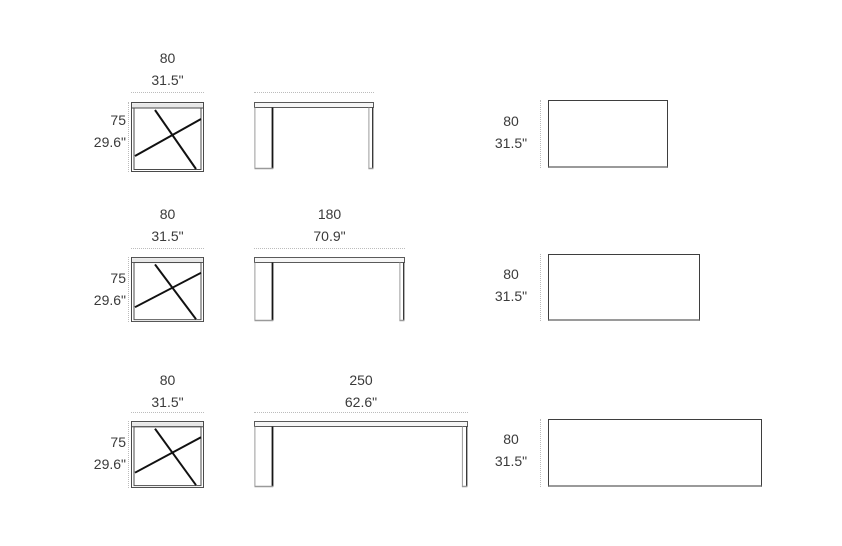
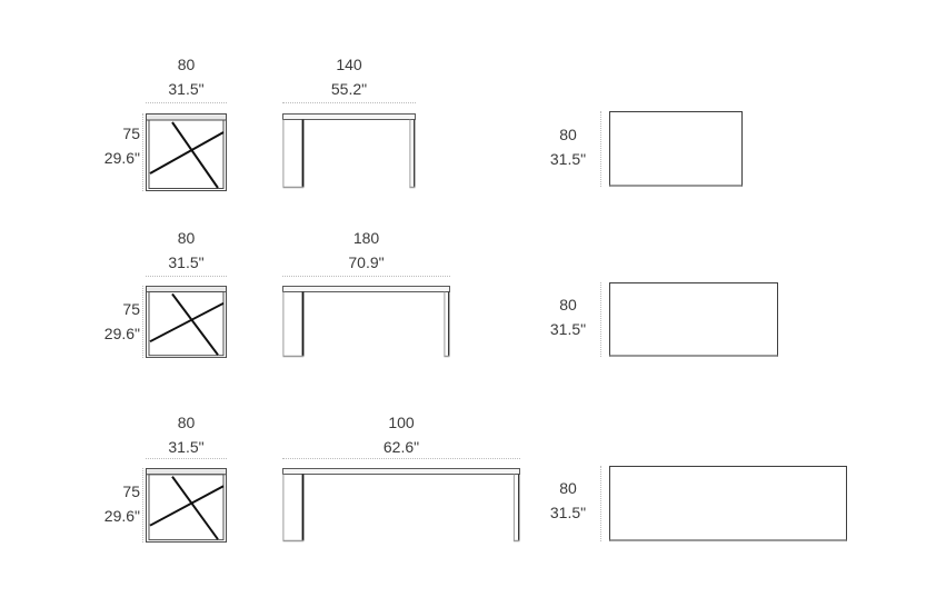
  80
  31.5"
+ 140
+ 55.2"
  75
  29.6"
  80
  31.5"
  80
  31.5"
  180
  70.9"
  75
  29.6"
  80
  31.5"
  80
  31.5"
- 250
+ 100
  62.6"
  75
  29.6"
  80
  31.5"
